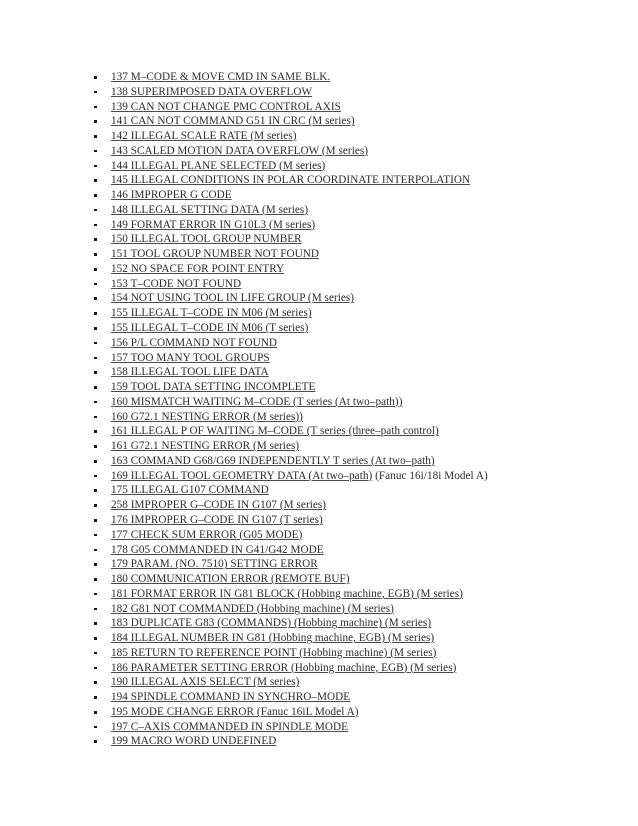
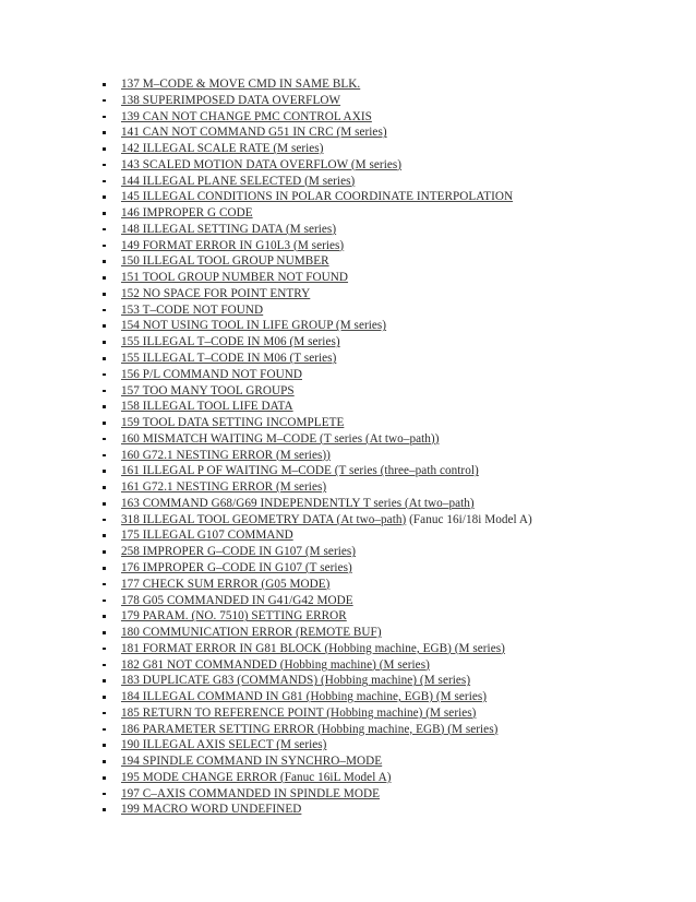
  137 M–CODE & MOVE CMD IN SAME BLK.
  138 SUPERIMPOSED DATA OVERFLOW
  139 CAN NOT CHANGE PMC CONTROL AXIS
  141 CAN NOT COMMAND G51 IN CRC (M series)
  142 ILLEGAL SCALE RATE (M series)
  143 SCALED MOTION DATA OVERFLOW (M series)
  144 ILLEGAL PLANE SELECTED (M series)
  145 ILLEGAL CONDITIONS IN POLAR COORDINATE INTERPOLATION
  146 IMPROPER G CODE
  148 ILLEGAL SETTING DATA (M series)
  149 FORMAT ERROR IN G10L3 (M series)
  150 ILLEGAL TOOL GROUP NUMBER
  151 TOOL GROUP NUMBER NOT FOUND
  152 NO SPACE FOR POINT ENTRY
  153 T–CODE NOT FOUND
  154 NOT USING TOOL IN LIFE GROUP (M series)
  155 ILLEGAL T–CODE IN M06 (M series)
  155 ILLEGAL T–CODE IN M06 (T series)
  156 P/L COMMAND NOT FOUND
  157 TOO MANY TOOL GROUPS
  158 ILLEGAL TOOL LIFE DATA
  159 TOOL DATA SETTING INCOMPLETE
  160 MISMATCH WAITING M–CODE (T series (At two–path))
  160 G72.1 NESTING ERROR (M series))
  161 ILLEGAL P OF WAITING M–CODE (T series (three–path control)
  161 G72.1 NESTING ERROR (M series)
  163 COMMAND G68/G69 INDEPENDENTLY T series (At two–path)
- 169 ILLEGAL TOOL GEOMETRY DATA (At two–path) (Fanuc 16i/18i Model A)
+ 318 ILLEGAL TOOL GEOMETRY DATA (At two–path) (Fanuc 16i/18i Model A)
  175 ILLEGAL G107 COMMAND
  258 IMPROPER G–CODE IN G107 (M series)
  176 IMPROPER G–CODE IN G107 (T series)
  177 CHECK SUM ERROR (G05 MODE)
  178 G05 COMMANDED IN G41/G42 MODE
  179 PARAM. (NO. 7510) SETTING ERROR
  180 COMMUNICATION ERROR (REMOTE BUF)
  181 FORMAT ERROR IN G81 BLOCK (Hobbing machine, EGB) (M series)
  182 G81 NOT COMMANDED (Hobbing machine) (M series)
  183 DUPLICATE G83 (COMMANDS) (Hobbing machine) (M series)
- 184 ILLEGAL NUMBER IN G81 (Hobbing machine, EGB) (M series)
+ 184 ILLEGAL COMMAND IN G81 (Hobbing machine, EGB) (M series)
  185 RETURN TO REFERENCE POINT (Hobbing machine) (M series)
  186 PARAMETER SETTING ERROR (Hobbing machine, EGB) (M series)
  190 ILLEGAL AXIS SELECT (M series)
  194 SPINDLE COMMAND IN SYNCHRO–MODE
  195 MODE CHANGE ERROR (Fanuc 16iL Model A)
  197 C–AXIS COMMANDED IN SPINDLE MODE
  199 MACRO WORD UNDEFINED
